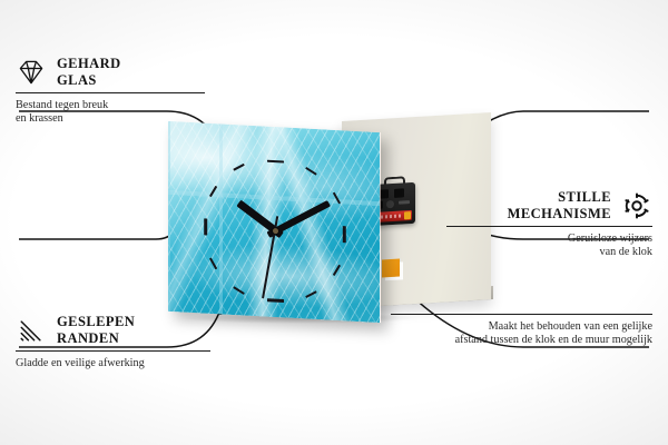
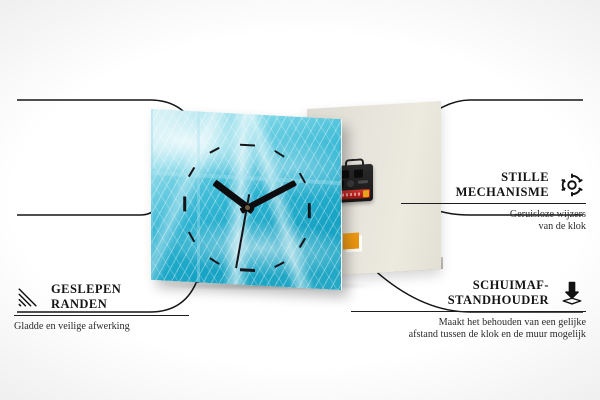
- GEHARD
- GLAS
- Bestand tegen breuk
- en krassen
  GESLEPEN
  RANDEN
  Gladde en veilige afwerking
  STILLE
  MECHANISME
  Geruisloze wijzers
  van de klok
+ SCHUIMAF-
+ STANDHOUDER
  Maakt het behouden van een gelijke
  afstand tussen de klok en de muur mogelijk
